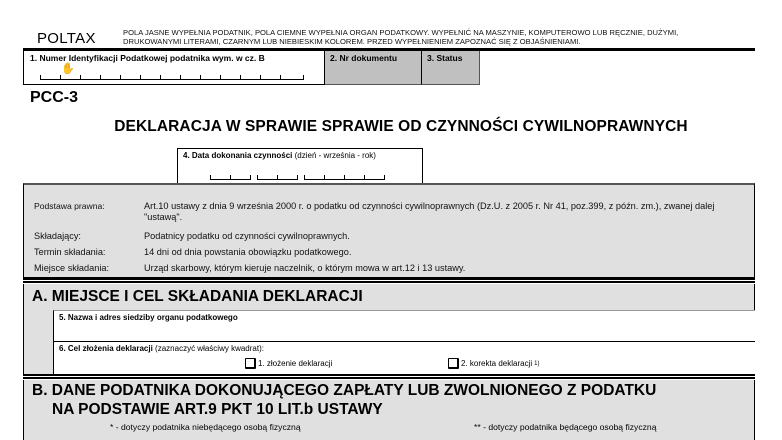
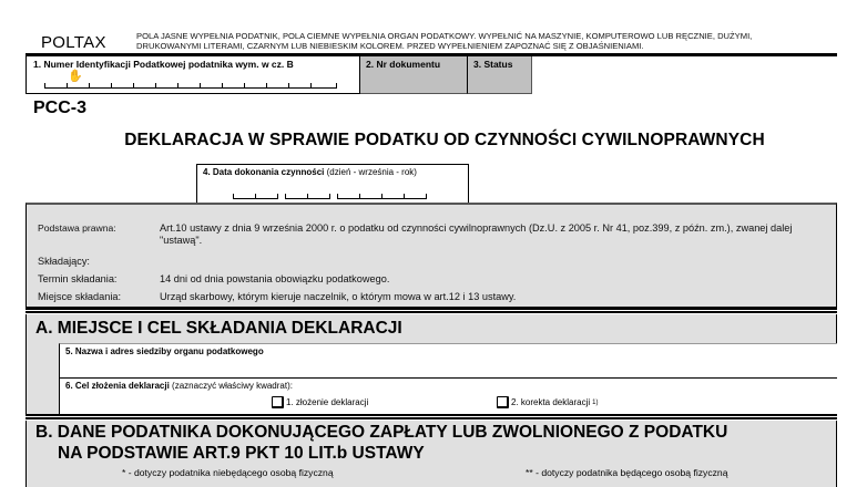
  POLTAX
  POLA JASNE WYPEŁNIA PODATNIK, POLA CIEMNE WYPEŁNIA ORGAN PODATKOWY. WYPEŁNIĆ NA MASZYNIE, KOMPUTEROWO LUB RĘCZNIE, DUŻYMI,
  DRUKOWANYMI LITERAMI, CZARNYM LUB NIEBIESKIM KOLOREM. PRZED WYPEŁNIENIEM ZAPOZNAĆ SIĘ Z OBJAŚNIENIAMI.
  1. Numer Identyfikacji Podatkowej podatnika wym. w cz. B
  ✋
  2. Nr dokumentu
  3. Status
  PCC-3
- DEKLARACJA W SPRAWIE SPRAWIE OD CZYNNOŚCI CYWILNOPRAWNYCH
+ DEKLARACJA W SPRAWIE PODATKU OD CZYNNOŚCI CYWILNOPRAWNYCH
  4. Data dokonania czynności (dzień - września - rok)
  .
  .
  Podstawa prawna:
  Art.10 ustawy z dnia 9 września 2000 r. o podatku od czynności cywilnoprawnych (Dz.U. z 2005 r. Nr 41, poz.399, z późn. zm.), zwanej dalej "ustawą".
  Składający:
- Podatnicy podatku od czynności cywilnoprawnych.
  Termin składania:
  14 dni od dnia powstania obowiązku podatkowego.
  Miejsce składania:
  Urząd skarbowy, którym kieruje naczelnik, o którym mowa w art.12 i 13 ustawy.
  A. MIEJSCE I CEL SKŁADANIA DEKLARACJI
  5. Nazwa i adres siedziby organu podatkowego
  6. Cel złożenia deklaracji (zaznaczyć właściwy kwadrat):
  1. złożenie deklaracji
  2. korekta deklaracji
  B. DANE PODATNIKA DOKONUJĄCEGO ZAPŁATY LUB ZWOLNIONEGO Z PODATKU
  NA PODSTAWIE ART.9 PKT 10 LIT.b USTAWY
  * - dotyczy podatnika niebędącego osobą fizyczną
  ** - dotyczy podatnika będącego osobą fizyczną
